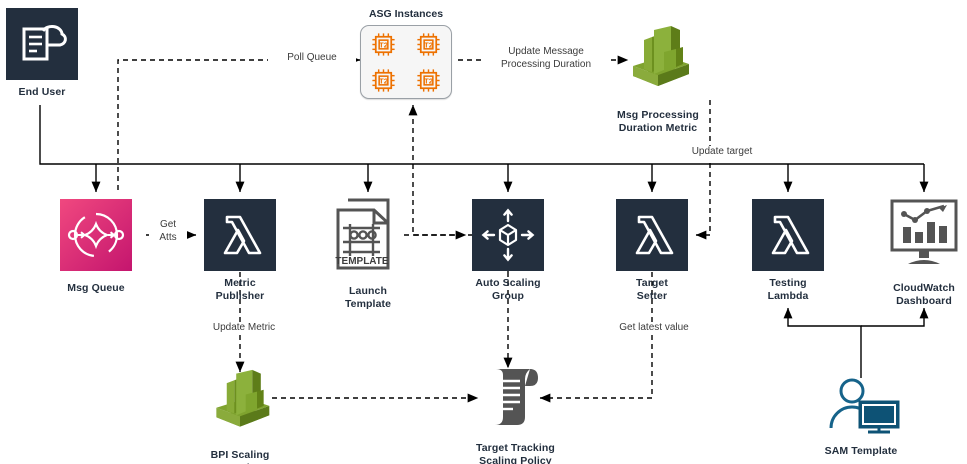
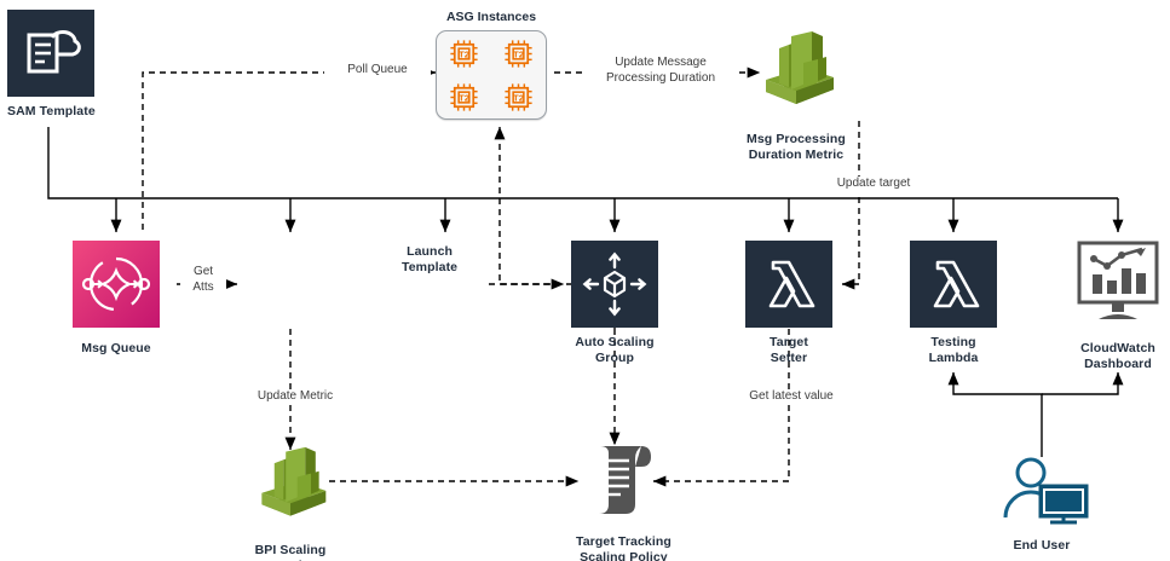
- End User
+ SAM Template
  ASG Instances
  T2
  T2
  T2
  T2
  Msg Processing
  Duration Metric
  Msg Queue
- Metric
- Publisher
- TEMPLATE
  Launch
  Template
  Auto Scaling
  Group
  Target
  Setter
  Testing
  Lambda
  CloudWatch
  Dashboard
  BPI Scaling
  Target Tracking
  Scaling Policy
- SAM Template
+ End User
  Poll Queue
  Update Message
  Processing Duration
  Update target
  Get
  Atts
  Update Metric
  Get latest value
